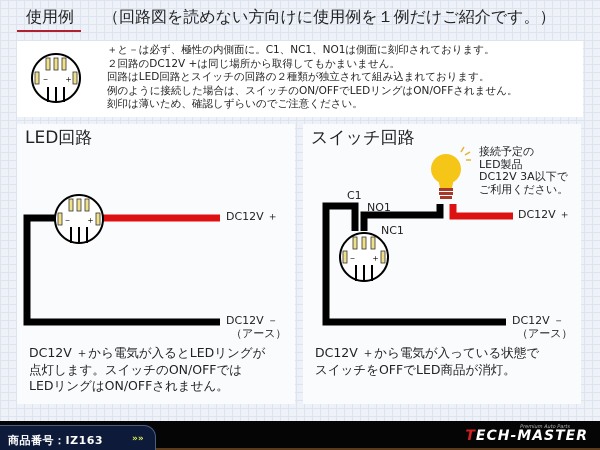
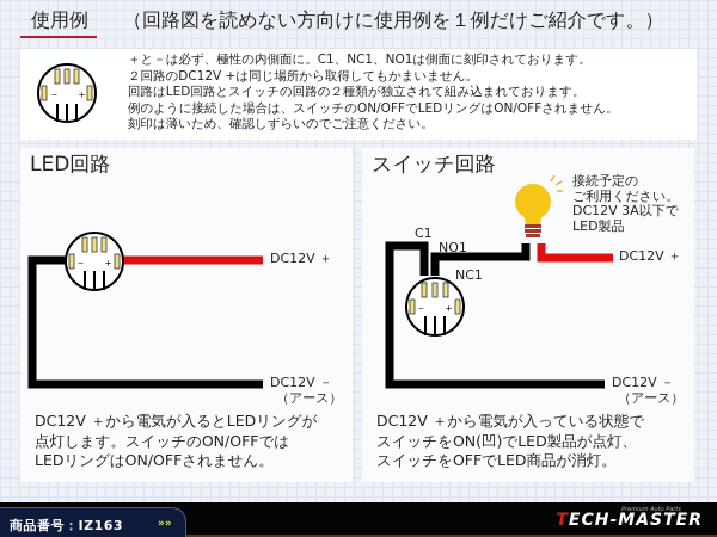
  使用例
  （回路図を読めない方向けに使用例を１例だけご紹介です。）
  －
  ＋
  ＋と－は必ず、極性の内側面に。C1、NC1、NO1は側面に刻印されております。
  ２回路のDC12V +は同じ場所から取得してもかまいません。
  回路はLED回路とスイッチの回路の２種類が独立されて組み込まれております。
  例のように接続した場合は、スイッチのON/OFFでLEDリングはON/OFFされません。
  刻印は薄いため、確認しずらいのでご注意ください。
  LED回路
  －
  ＋
  DC12V ＋
  DC12V －
  （アース）
  DC12V ＋から電気が入るとLEDリングが
  点灯します。スイッチのON/OFFでは
  LEDリングはON/OFFされません。
  スイッチ回路
  －
  ＋
  C1
  NO1
  NC1
  接続予定の
- LED製品
+ ご利用ください。
  DC12V 3A以下で
- ご利用ください。
+ LED製品
  DC12V ＋
  DC12V －
  （アース）
  DC12V ＋から電気が入っている状態で
+ スイッチをON(凹)でLED製品が点灯、
  スイッチをOFFでLED商品が消灯。
  商品番号：IZ163
  »»
  TECH-MASTER
